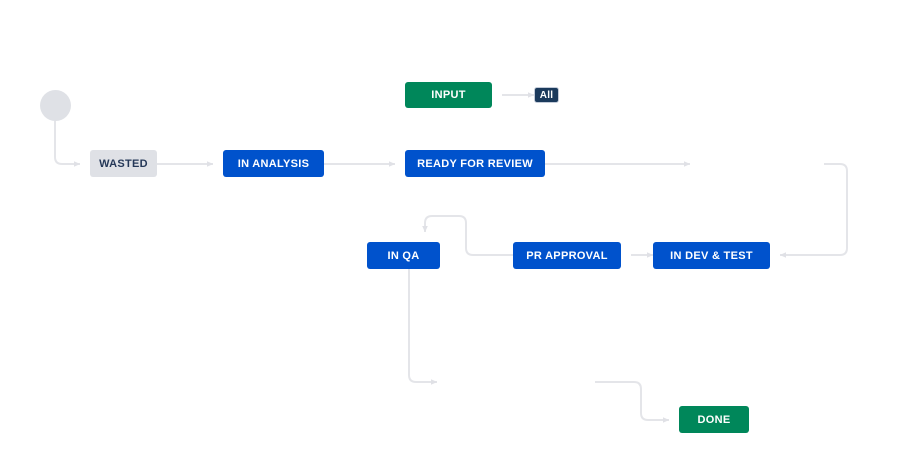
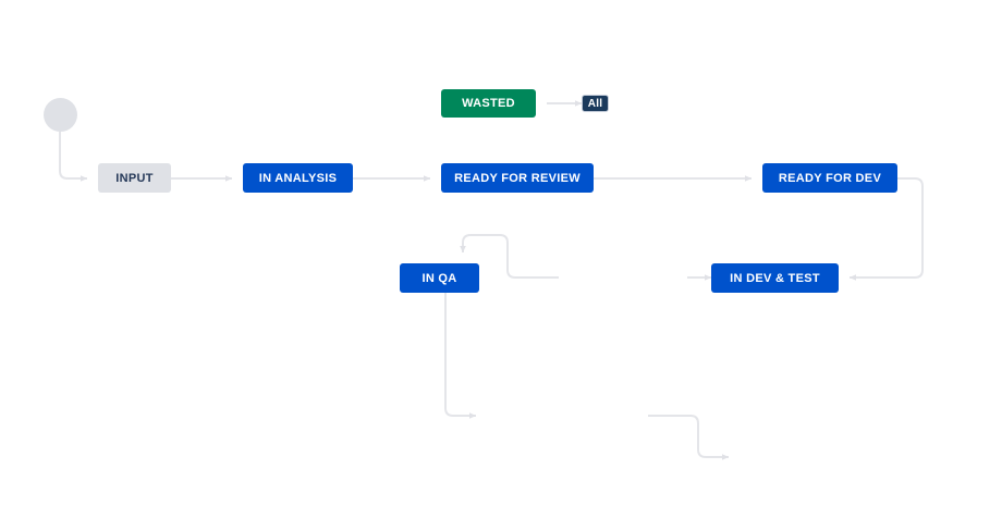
- WASTED
+ INPUT
  IN ANALYSIS
  READY FOR REVIEW
+ READY FOR DEV
- INPUT
+ WASTED
  IN DEV & TEST
- PR APPROVAL
  IN QA
- DONE
  All
